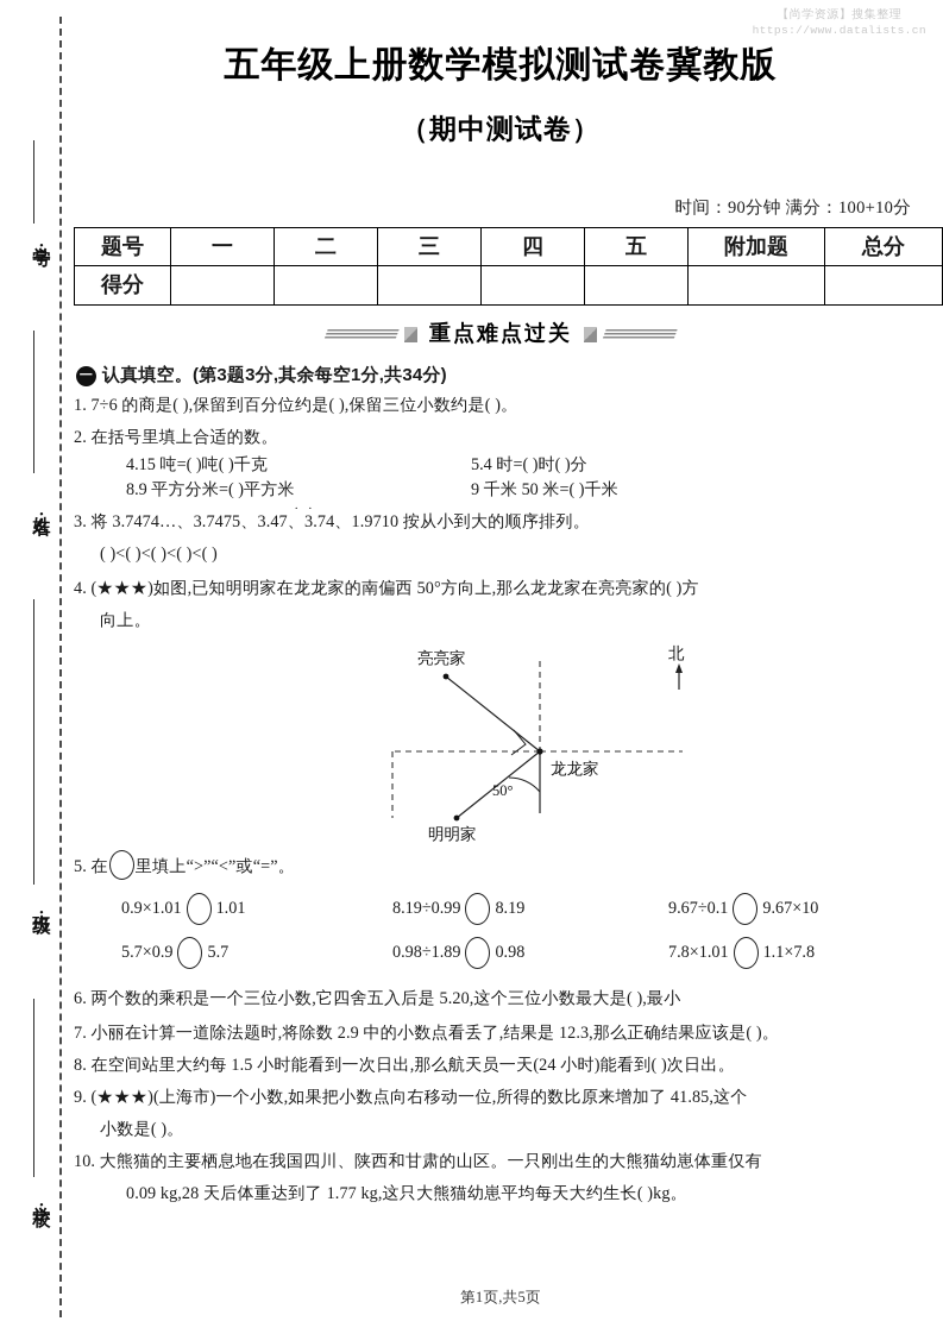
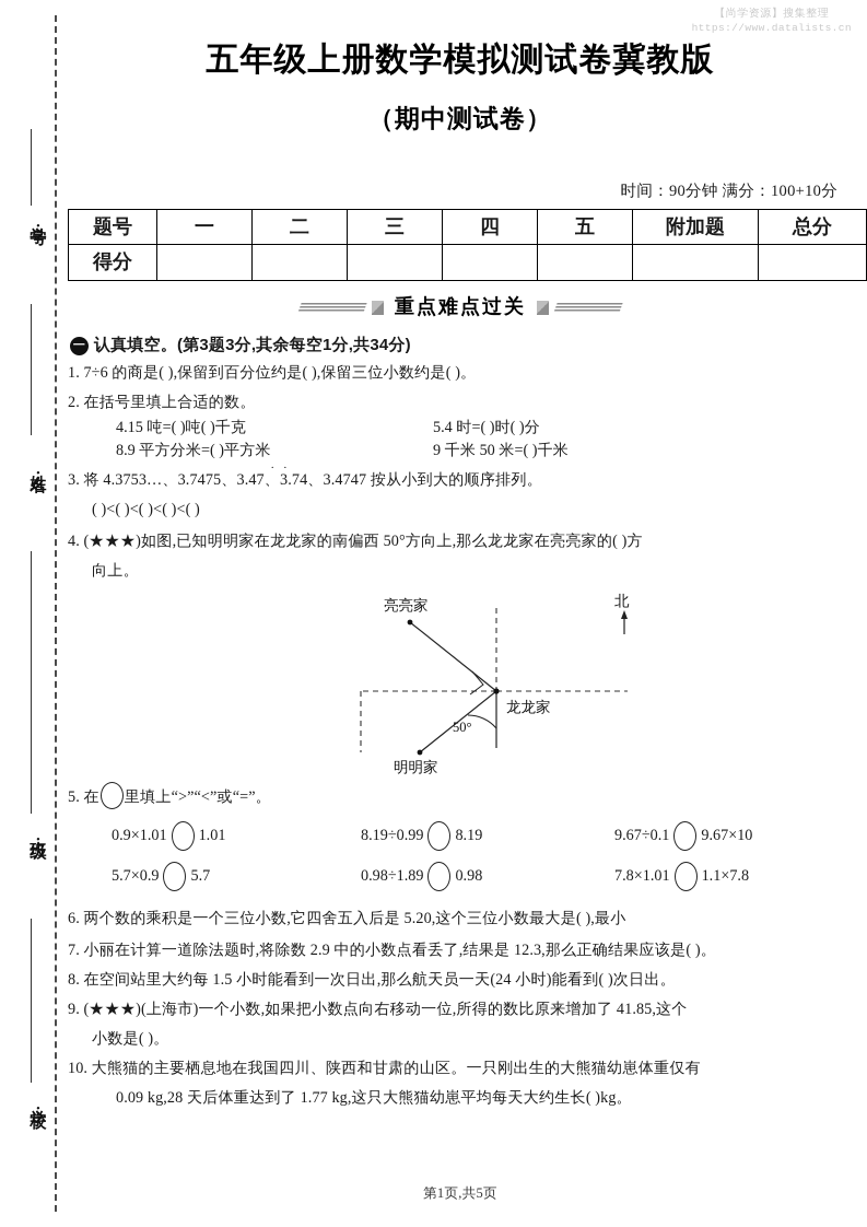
  【尚学资源】搜集整理
  https://www.datalists.cn
  五年级上册数学模拟测试卷冀教版
  （期中测试卷）
  时间：90分钟 满分：100+10分
  题号	一	二	三	四	五	附加题	总分
  得分
  重点难点过关
  一
  认真填空。(第3题3分,其余每空1分,共34分)
  1. 7÷6 的商是( ),保留到百分位约是( ),保留三位小数约是( )。
  2. 在括号里填上合适的数。
  4.15 吨=( )吨( )千克
  5.4 时=( )时( )分
  8.9 平方分米=( )平方米
  9 千米 50 米=( )千米
- 3. 将 3.7474…、3.7475、3.
+ 3. 将 4.3753…、3.7475、3.
  ··
- 47、3.74、1.9710 按从小到大的顺序排列。
+ 47、3.74、3.4747 按从小到大的顺序排列。
  ( )<( )<( )<( )<( )
  4. (★★★)如图,已知明明家在龙龙家的南偏西 50°方向上,那么龙龙家在亮亮家的( )方
  向上。
  亮亮家
  龙龙家
  明明家
  北
  50°
  5. 在 里填上“>”“<”或“=”。
  0.9×1.01
  1.01
  8.19÷0.99
  8.19
  9.67÷0.1
  9.67×10
  5.7×0.9
  5.7
  0.98÷1.89
  0.98
  7.8×1.01
  1.1×7.8
  6. 两个数的乘积是一个三位小数,它四舍五入后是 5.20,这个三位小数最大是( ),最小
  7. 小丽在计算一道除法题时,将除数 2.9 中的小数点看丢了,结果是 12.3,那么正确结果应该是( )。
  8. 在空间站里大约每 1.5 小时能看到一次日出,那么航天员一天(24 小时)能看到( )次日出。
  9. (★★★)(上海市)一个小数,如果把小数点向右移动一位,所得的数比原来增加了 41.85,这个
  小数是( )。
  10. 大熊猫的主要栖息地在我国四川、陕西和甘肃的山区。一只刚出生的大熊猫幼崽体重仅有
  0.09 kg,28 天后体重达到了 1.77 kg,这只大熊猫幼崽平均每天大约生长( )kg。
  第1页,共5页
